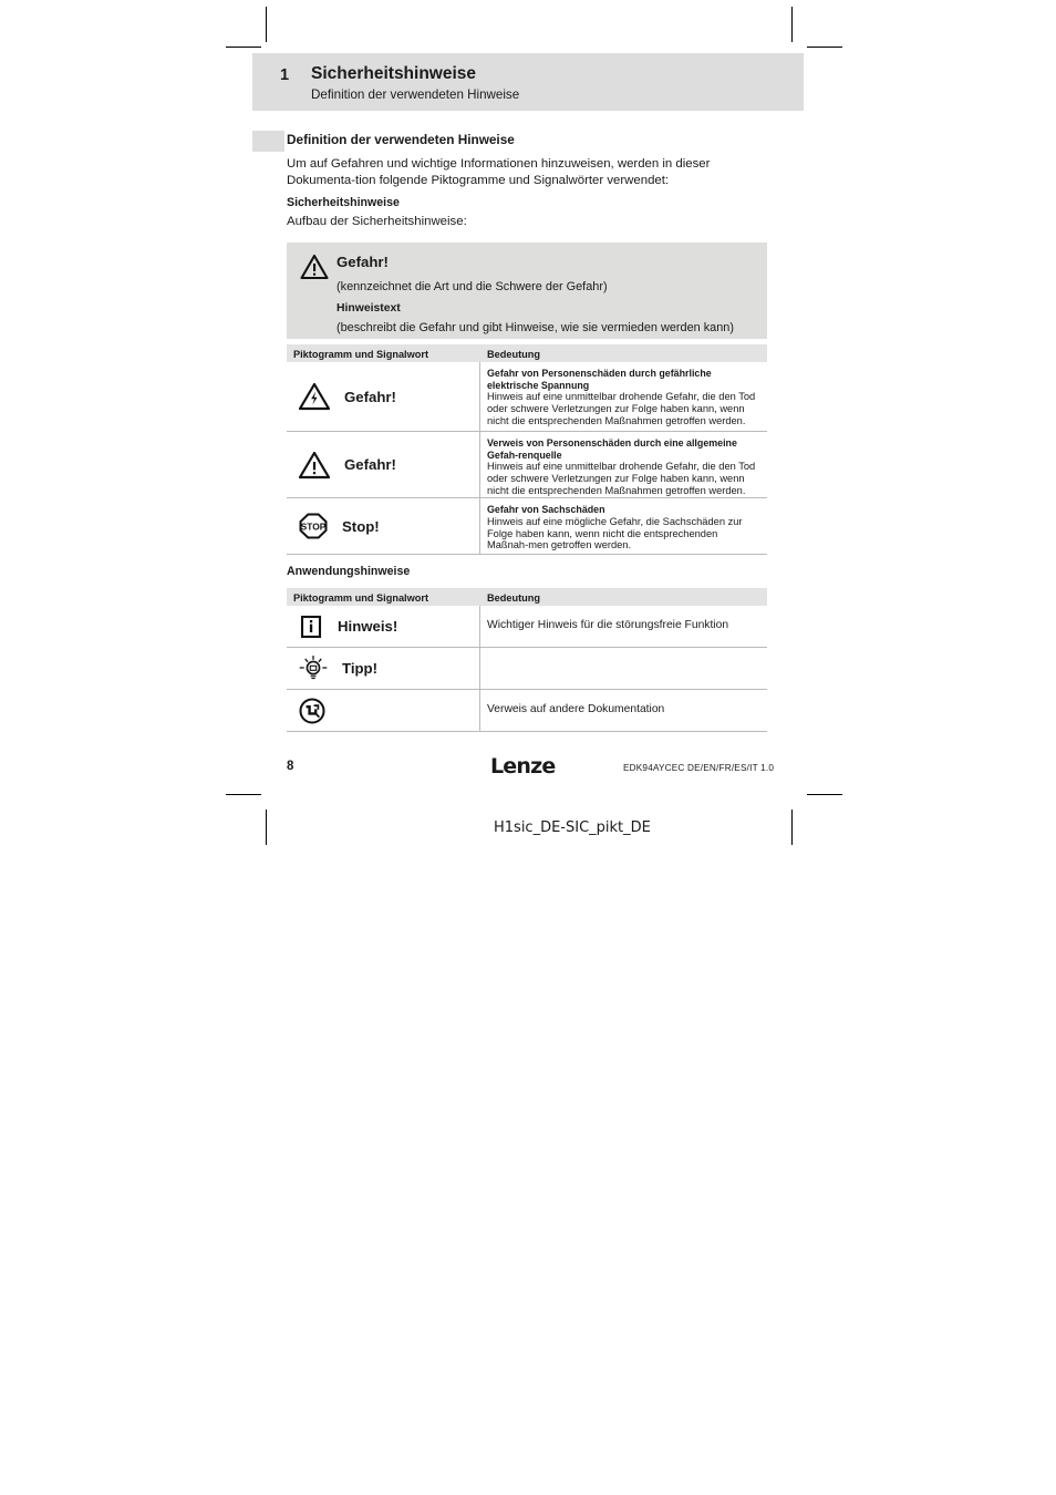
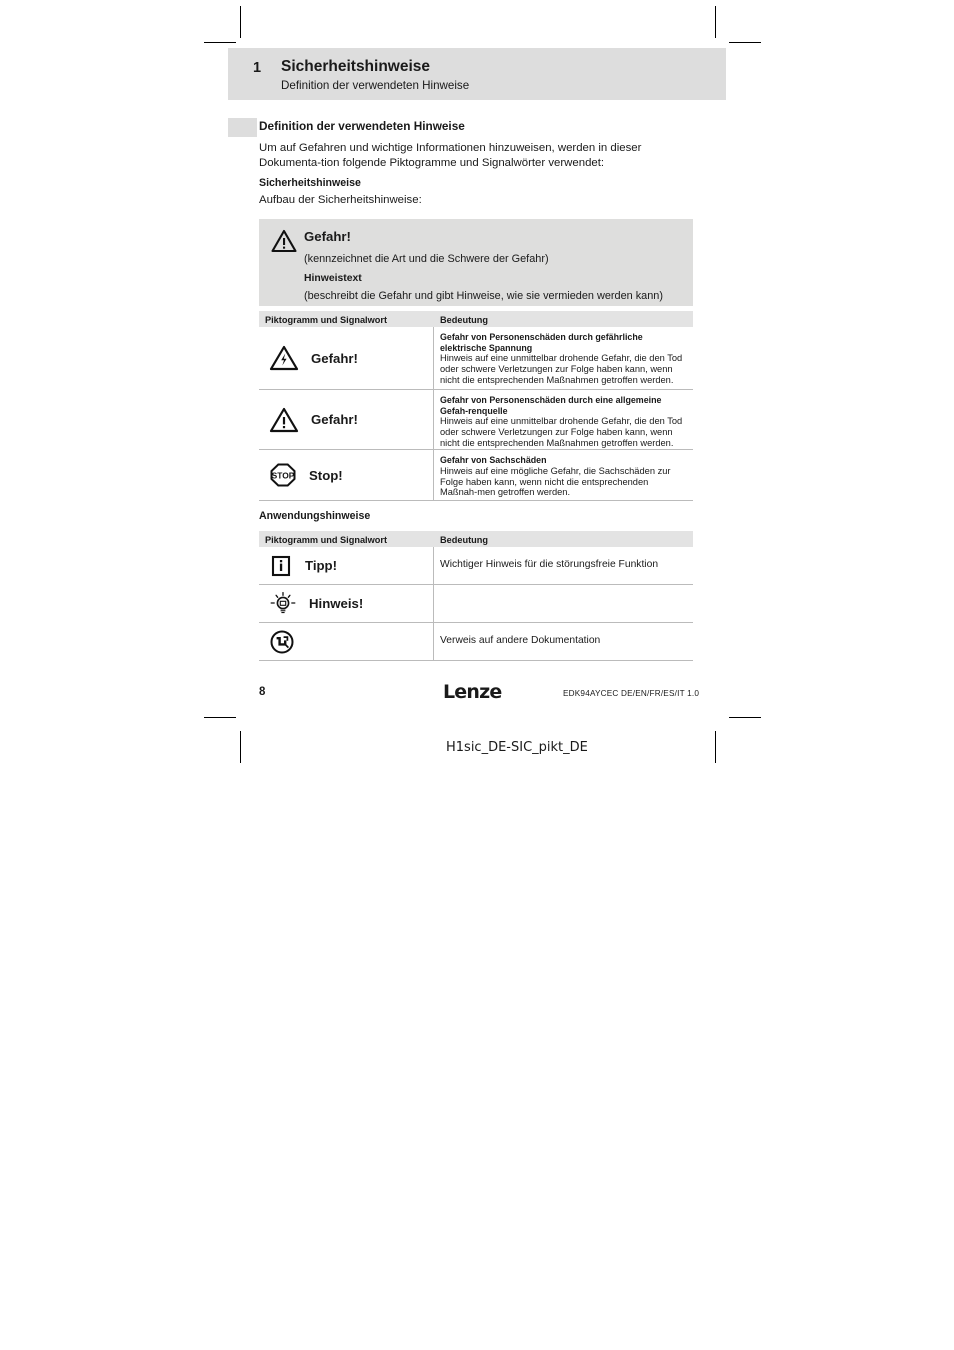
  1
  Sicherheitshinweise
  Definition der verwendeten Hinweise
  Definition der verwendeten Hinweise
  Um auf Gefahren und wichtige Informationen hinzuweisen, werden in dieser Dokumenta-tion folgende Piktogramme und Signalwörter verwendet:
  Sicherheitshinweise
  Aufbau der Sicherheitshinweise:
  Gefahr!
  (kennzeichnet die Art und die Schwere der Gefahr)
  Hinweistext
  (beschreibt die Gefahr und gibt Hinweise, wie sie vermieden werden kann)
  Piktogramm und Signalwort
  Bedeutung
  Gefahr!
  Gefahr von Personenschäden durch gefährliche elektrische Spannung
  Hinweis auf eine unmittelbar drohende Gefahr, die den Tod oder schwere Verletzungen zur Folge haben kann, wenn nicht die entsprechenden Maßnahmen getroffen werden.
  Gefahr!
- Verweis von Personenschäden durch eine allgemeine Gefah-renquelle
+ Gefahr von Personenschäden durch eine allgemeine Gefah-renquelle
  Hinweis auf eine unmittelbar drohende Gefahr, die den Tod oder schwere Verletzungen zur Folge haben kann, wenn nicht die entsprechenden Maßnahmen getroffen werden.
  STOP
  Stop!
  Gefahr von Sachschäden
  Hinweis auf eine mögliche Gefahr, die Sachschäden zur Folge haben kann, wenn nicht die entsprechenden Maßnah-men getroffen werden.
  Anwendungshinweise
  Piktogramm und Signalwort
  Bedeutung
- Hinweis!
+ Tipp!
  Wichtiger Hinweis für die störungsfreie Funktion
- Tipp!
+ Hinweis!
  Verweis auf andere Dokumentation
  8
  Lenze
  EDK94AYCEC DE/EN/FR/ES/IT 1.0
  H1sic_DE-SIC_pikt_DE
